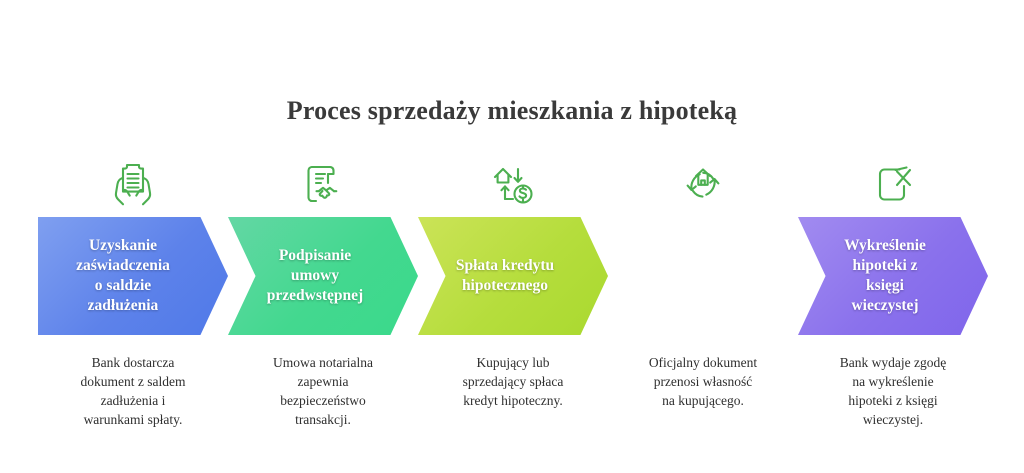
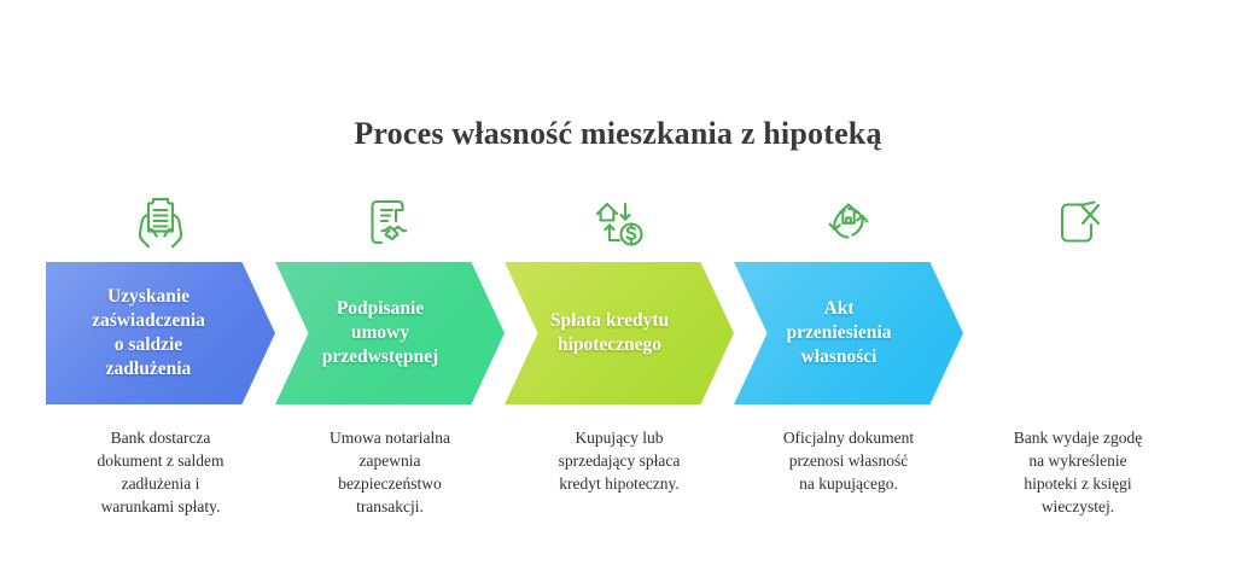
- Proces sprzedaży mieszkania z hipoteką
+ Proces własność mieszkania z hipoteką
  Uzyskanie
  zaświadczenia
  o saldzie
  zadłużenia
  Bank dostarcza
  dokument z saldem
  zadłużenia i
  warunkami spłaty.
  Podpisanie
  umowy
  przedwstępnej
  Umowa notarialna
  zapewnia
  bezpieczeństwo
  transakcji.
  Spłata kredytu
  hipotecznego
  Kupujący lub
  sprzedający spłaca
  kredyt hipoteczny.
+ Akt
+ przeniesienia
+ własności
  Oficjalny dokument
  przenosi własność
  na kupującego.
- Wykreślenie
- hipoteki z
- księgi
- wieczystej
  Bank wydaje zgodę
  na wykreślenie
  hipoteki z księgi
  wieczystej.
